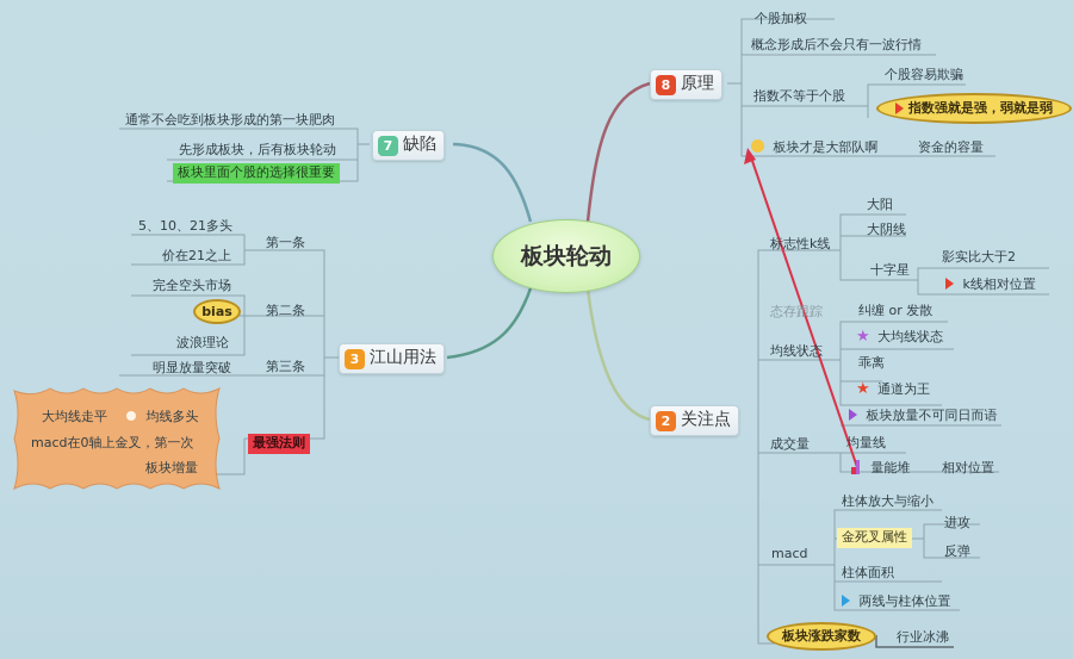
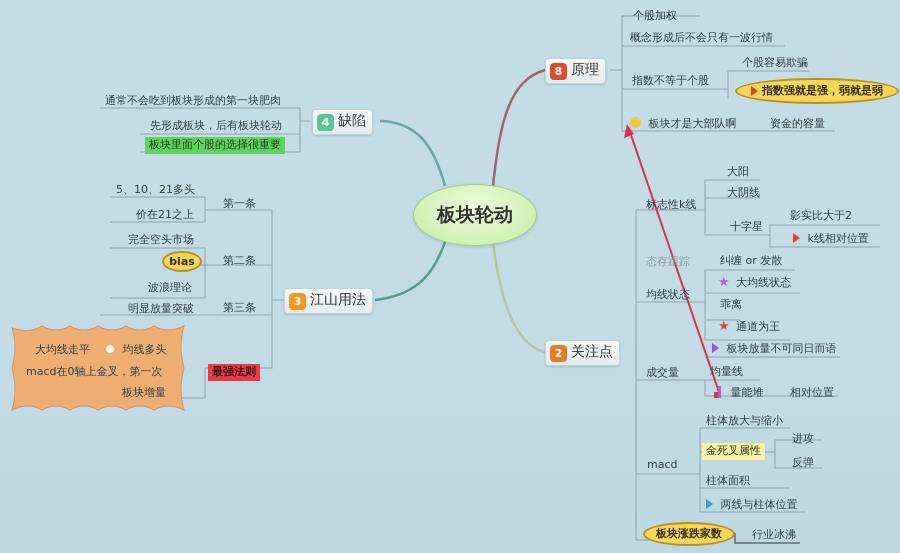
  板块轮动
  8
  原理
  个股加权
  概念形成后不会只有一波行情
  指数不等于个股
  个股容易欺骗
  指数强就是强，弱就是弱
  板块才是大部队啊
  资金的容量
  2
  关注点
  标志性k线
  大阳
  大阴线
  十字星
  影实比大于2
  k线相对位置
  态存跟踪
  均线状态
  纠缠 or 发散
  ★ 大均线状态
  乖离
  ★ 通道为王
  板块放量不可同日而语
  成交量
  均量线
  量能堆
  相对位置
  macd
  柱体放大与缩小
  金死叉属性
  进攻
  反弹
  柱体面积
  两线与柱体位置
  板块涨跌家数
  行业冰沸
- 7
+ 4
  缺陷
  通常不会吃到板块形成的第一块肥肉
  先形成板块，后有板块轮动
  板块里面个股的选择很重要
  3
  江山用法
  第一条
  5、10、21多头
  价在21之上
  第二条
  完全空头市场
  bias
  波浪理论
  第三条
  明显放量突破
  最强法则
  大均线走平
  均线多头
  macd在0轴上金叉，第一次
  板块增量
